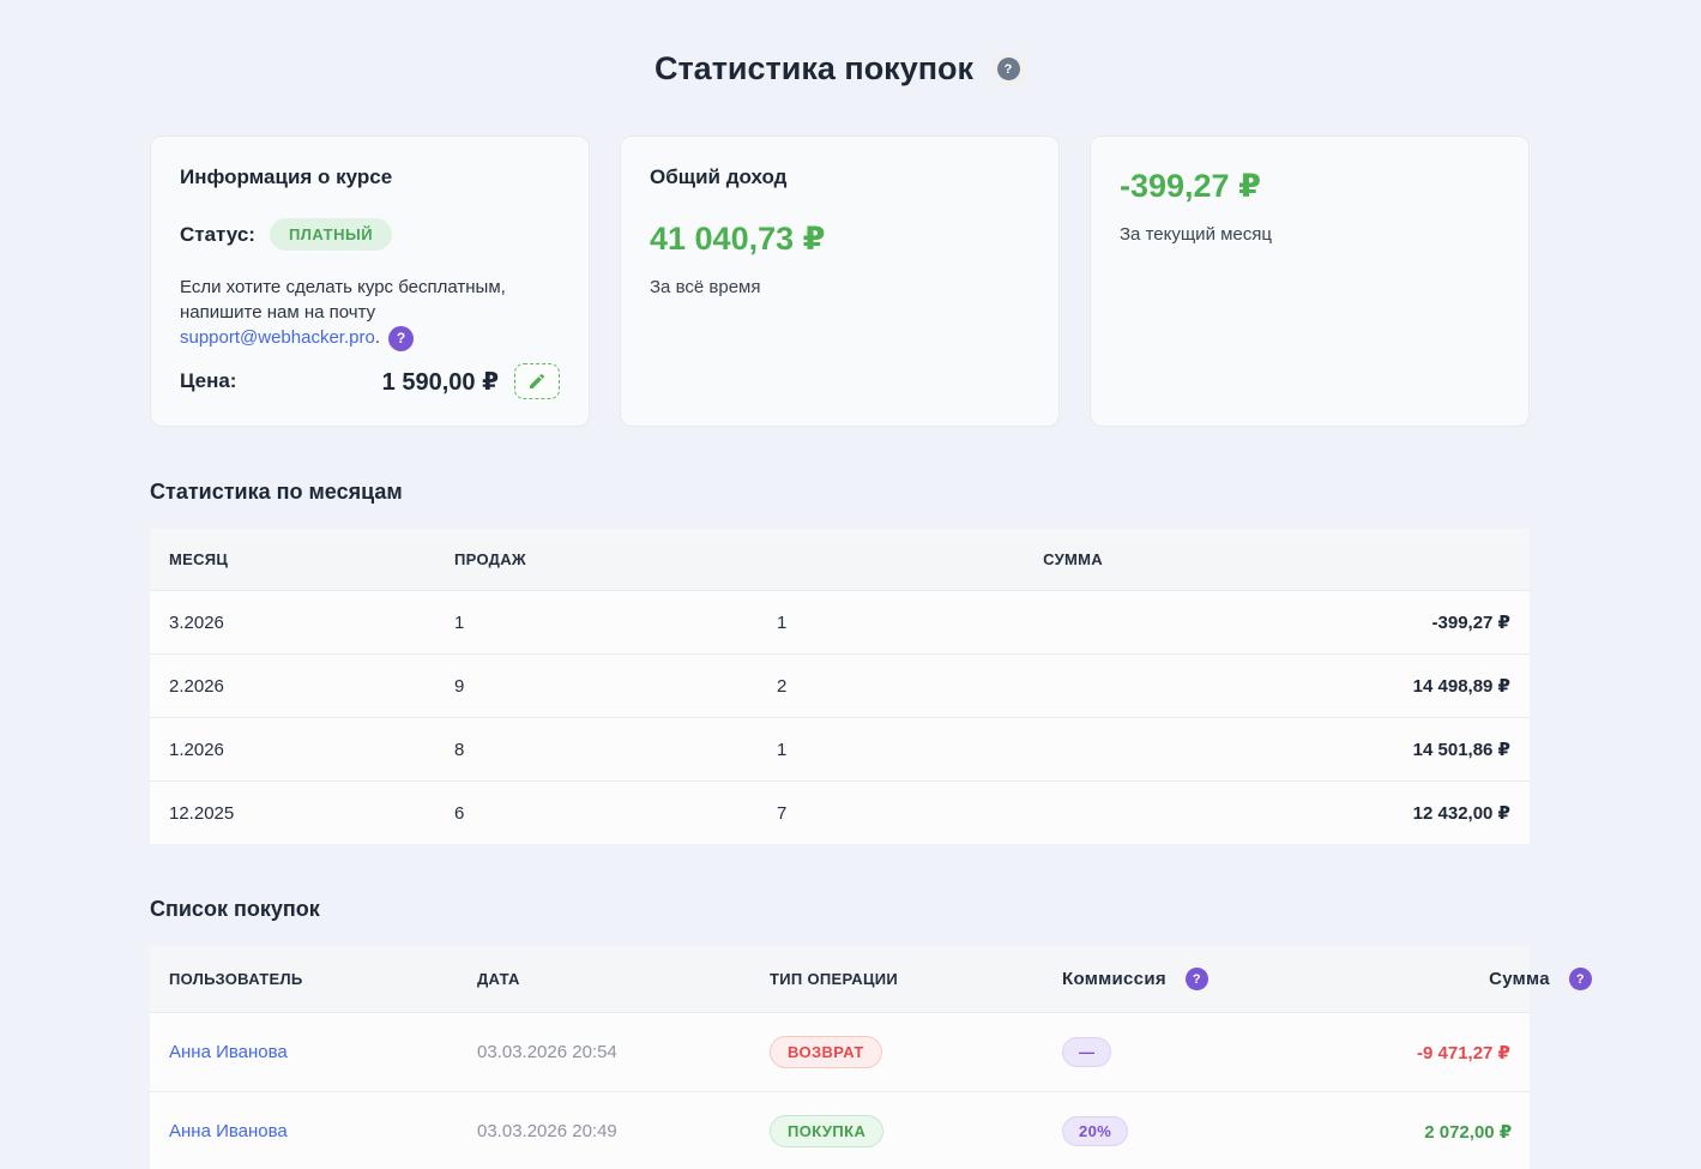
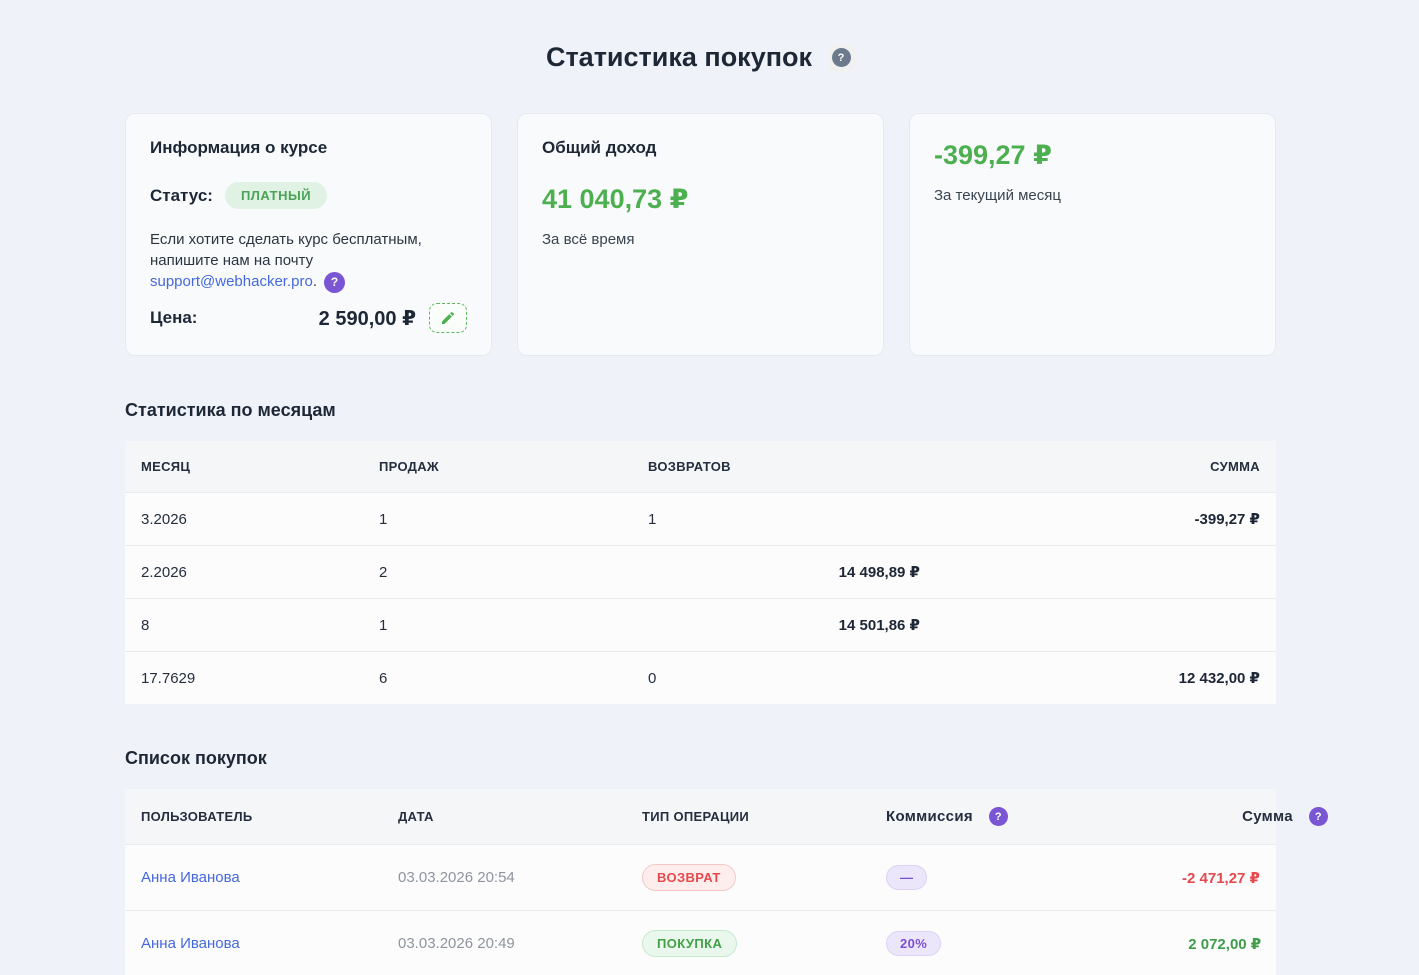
  Статистика покупок
  ?
  Информация о курсе
  Статус:
  ПЛАТНЫЙ
  Если хотите сделать курс бесплатным,
  напишите нам на почту
  support@webhacker.pro. ?
  Цена:
- 1 590,00 ₽
+ 2 590,00 ₽
  Общий доход
  41 040,73 ₽
  За всё время
  -399,27 ₽
  За текущий месяц
  Статистика по месяцам
  МЕСЯЦ
  ПРОДАЖ
+ ВОЗВРАТОВ
  СУММА
  3.2026
  1
  1
  -399,27 ₽
  2.2026
- 9
  2
  14 498,89 ₽
- 1.2026
  8
  1
  14 501,86 ₽
- 12.2025
+ 17.7629
  6
- 7
+ 0
  12 432,00 ₽
  Список покупок
  ПОЛЬЗОВАТЕЛЬ
  ДАТА
  ТИП ОПЕРАЦИИ
  Коммиссия
  ?
  Сумма
  ?
  Анна Иванова
  03.03.2026 20:54
  ВОЗВРАТ
  —
- -9 471,27 ₽
+ -2 471,27 ₽
  Анна Иванова
  03.03.2026 20:49
  ПОКУПКА
  20%
  2 072,00 ₽
